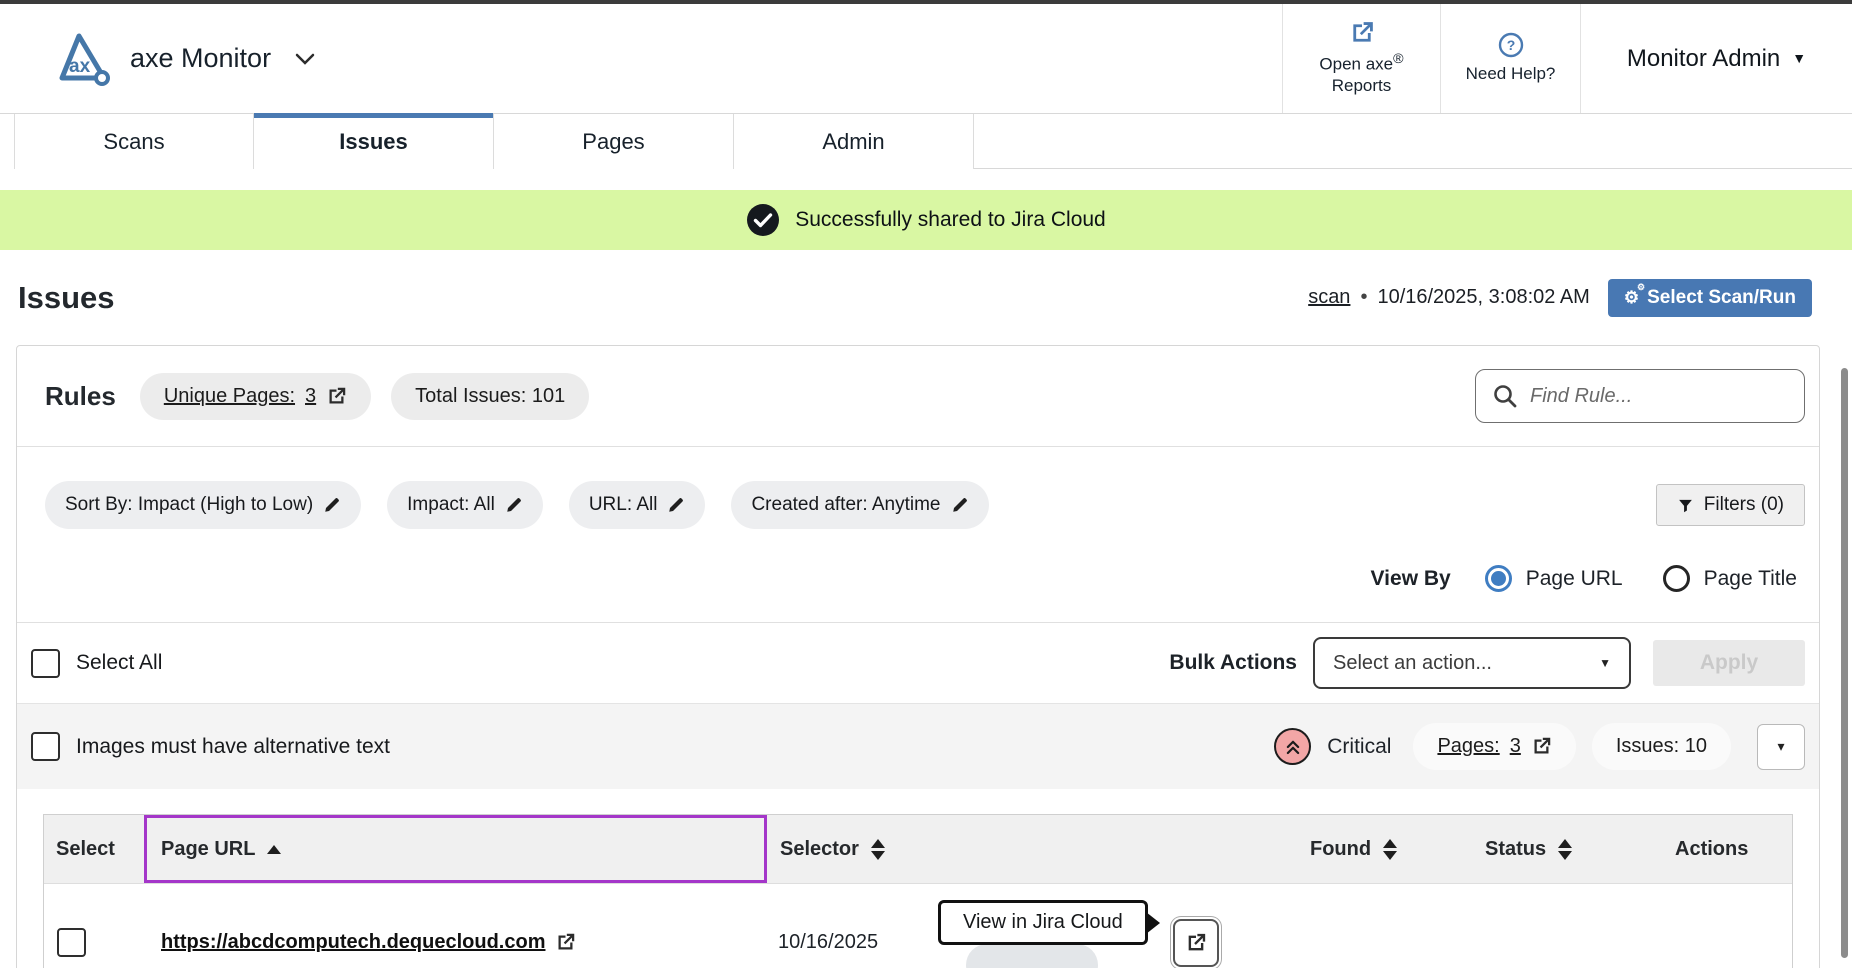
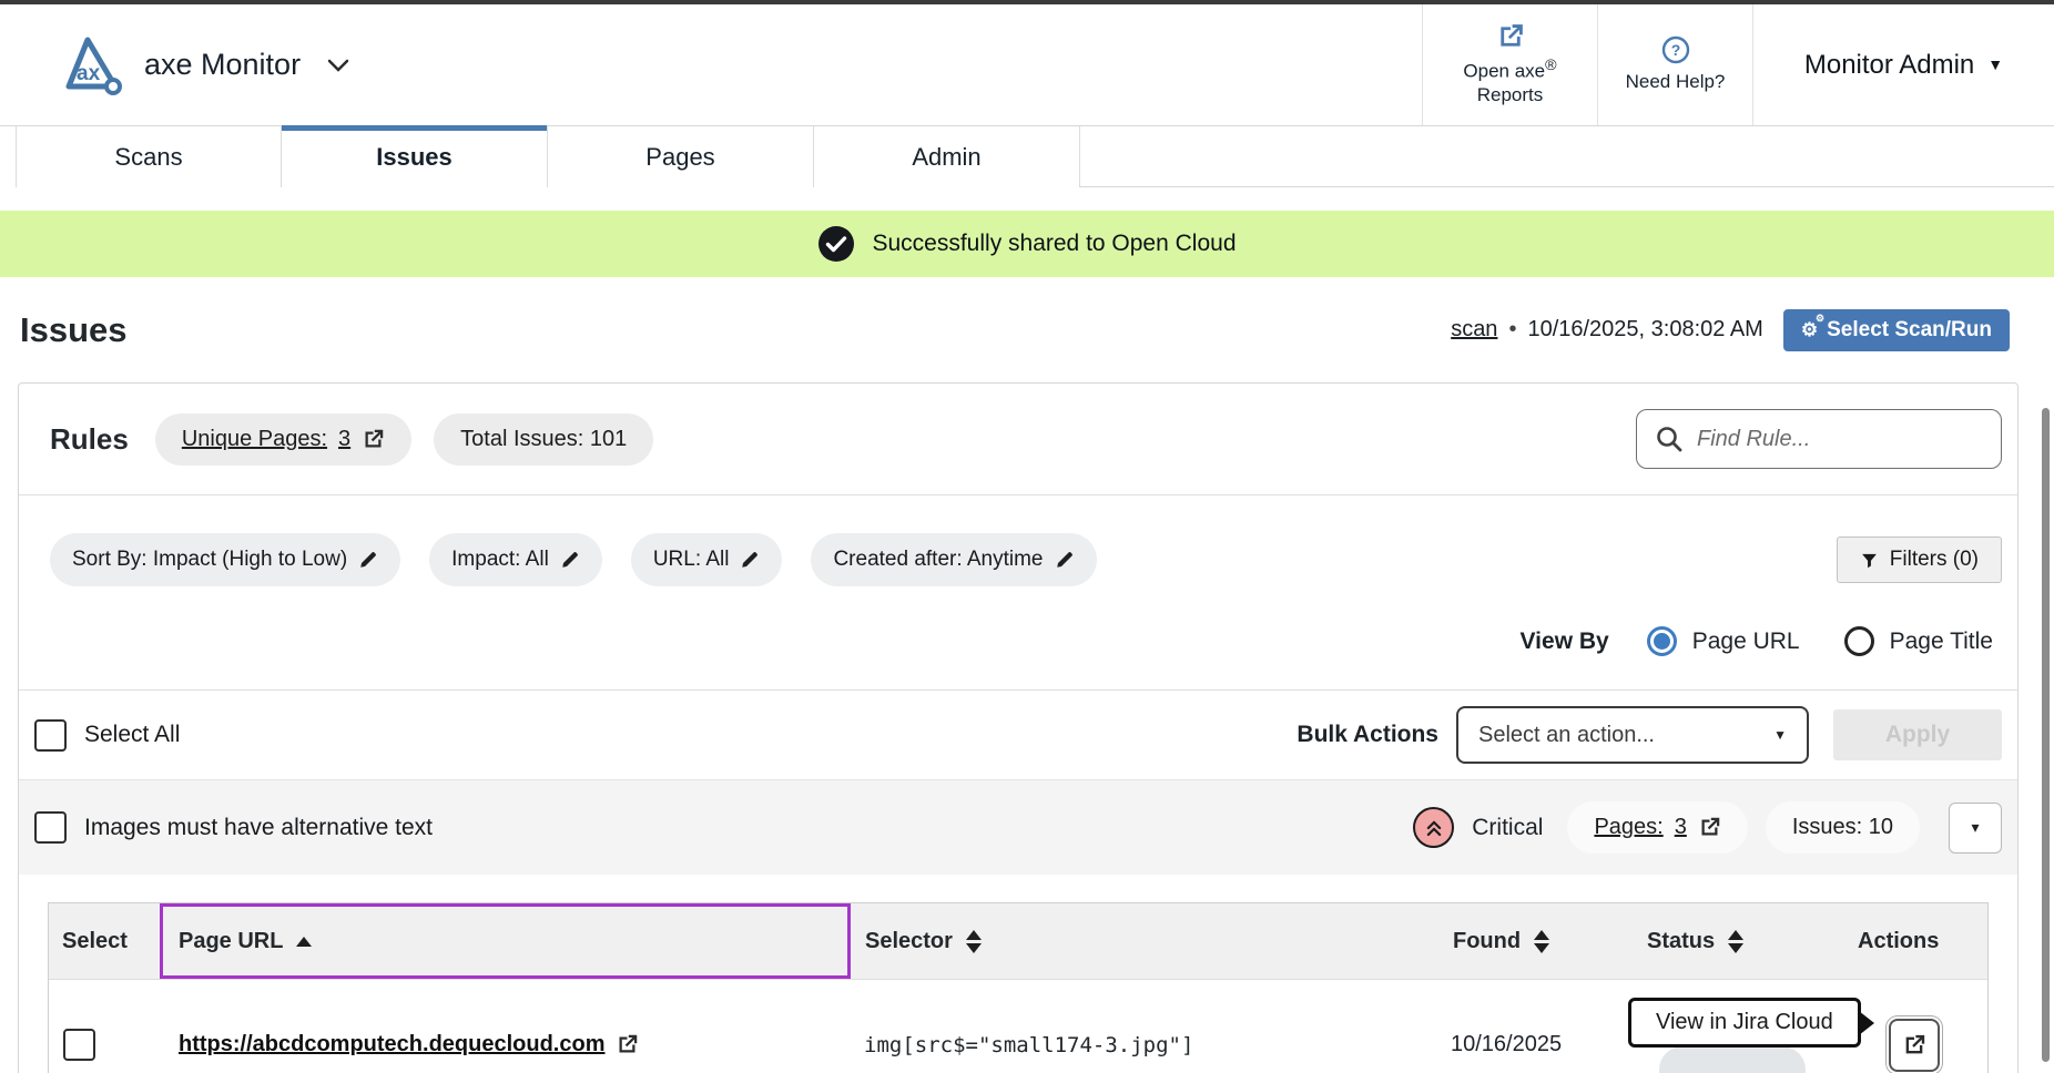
  ax
  axe Monitor
  Open axe®
  Reports
  ?
  Need Help?
  Monitor Admin
  ▼
  Scans
  Issues
  Pages
  Admin
- Successfully shared to Jira Cloud
+ Successfully shared to Open Cloud
  Issues
  scan
  •
  10/16/2025, 3:08:02 AM
  ⚙
  ⚙
  Select Scan/Run
  Rules
  Unique Pages:
  3
  Total Issues: 101
  Find Rule...
  Sort By: Impact (High to Low)
  Impact: All
  URL: All
  Created after: Anytime
  Filters (0)
  View By
  Page URL
  Page Title
  Select All
  Bulk Actions
  Select an action...
  ▼
  Apply
  Images must have alternative text
  Critical
  Pages:
  3
  Issues: 10
  ▾
  Select
  Page URL
  Selector
  Found
  Status
  Actions
  https://abcdcomputech.dequecloud.com
+ img[src$="small174-3.jpg"]
  10/16/2025
  View in Jira Cloud
